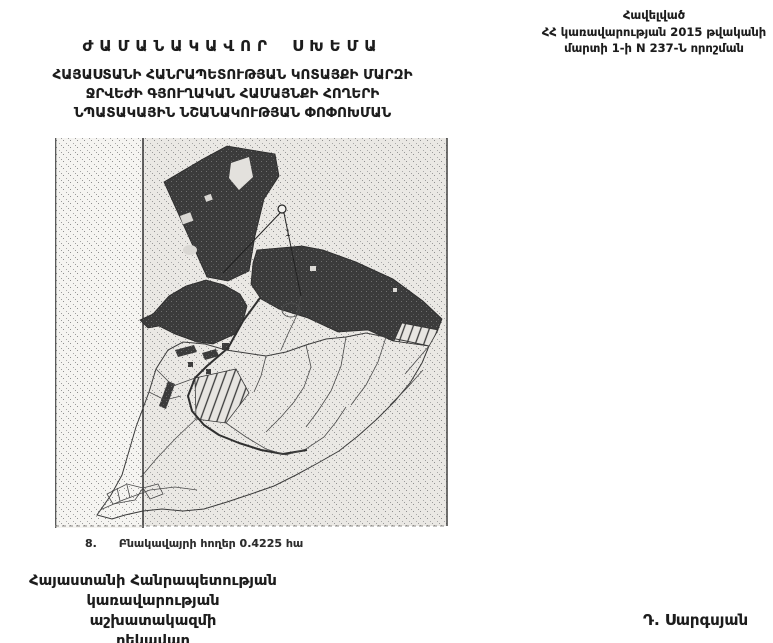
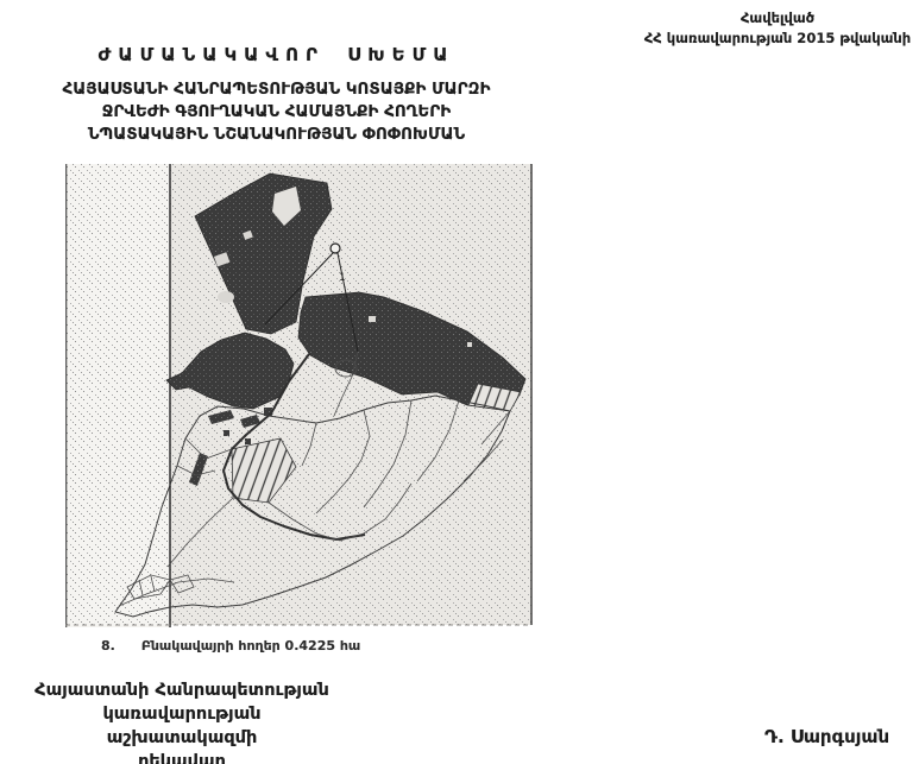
  Հավելված
  ՀՀ կառավարության 2015 թվականի
- մարտի 1-ի N 237-Ն որոշման
  ԺԱՄԱՆԱԿԱՎՈՐ ՍԽԵՄԱ
  ՀԱՅԱՍՏԱՆԻ ՀԱՆՐԱՊԵՏՈՒԹՅԱՆ ԿՈՏԱՅՔԻ ՄԱՐԶԻ
  ՋՐՎԵԺԻ ԳՅՈՒՂԱԿԱՆ ՀԱՄԱՅՆՔԻ ՀՈՂԵՐԻ
  ՆՊԱՏԱԿԱՅԻՆ ՆՇԱՆԱԿՈՒԹՅԱՆ ՓՈՓՈԽՄԱՆ
  1
  8. Բնակավայրի հողեր 0.4225 հա
  Հայաստանի Հանրապետության
  կառավարության աշխատակազմի
  ղեկավար
  Դ. Սարգսյան
